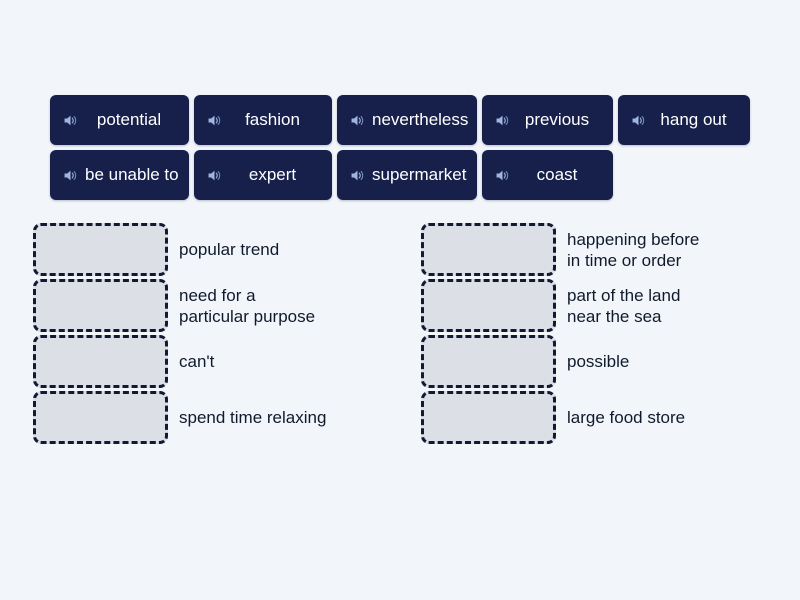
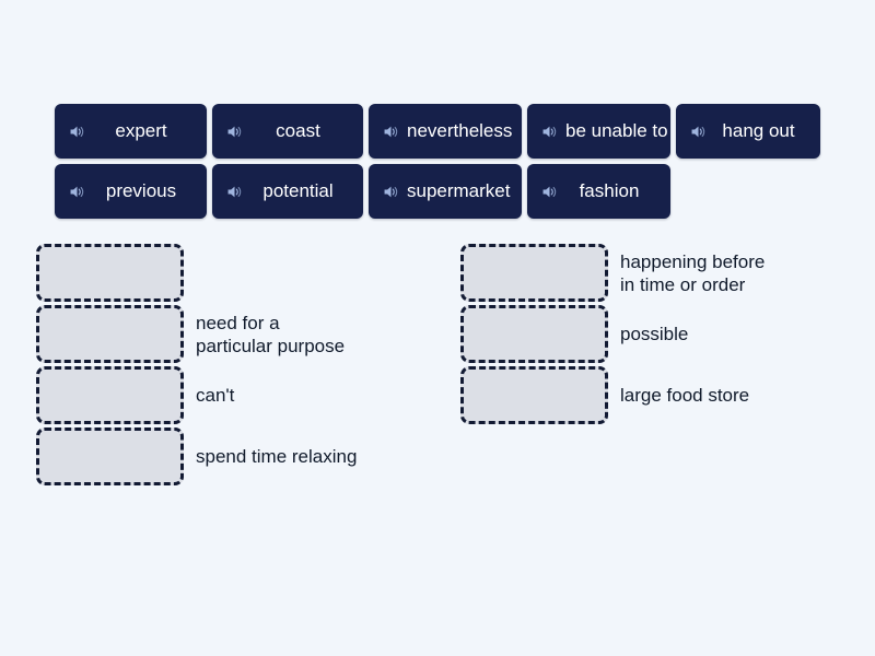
- potential
+ expert
- fashion
+ coast
  nevertheless
- previous
+ be unable to
  hang out
- be unable to
+ previous
- expert
+ potential
  supermarket
- coast
+ fashion
- popular trend
  need for a
  particular purpose
  can't
  spend time relaxing
  happening before
  in time or order
- part of the land
- near the sea
  possible
  large food store
